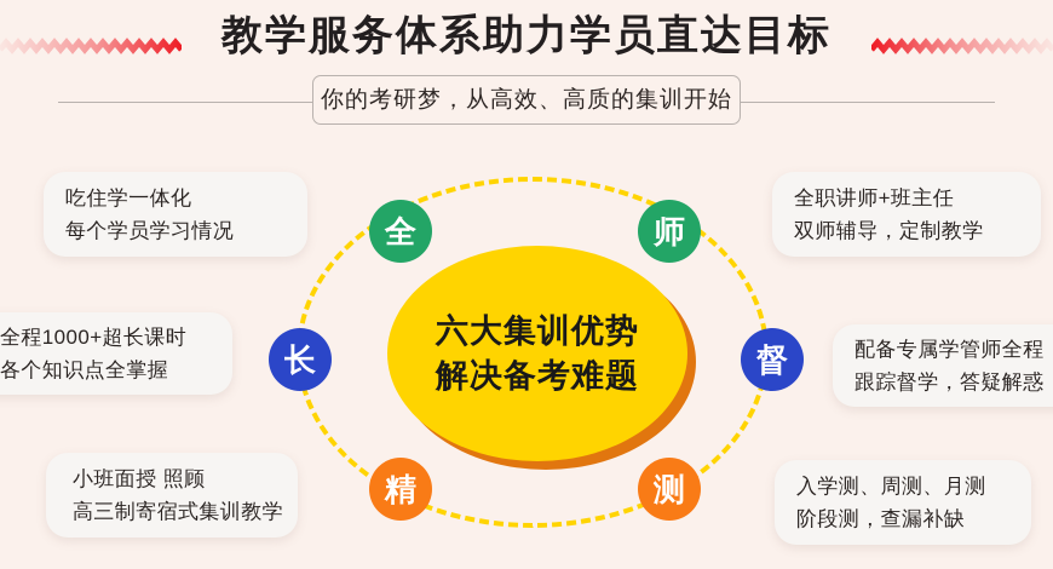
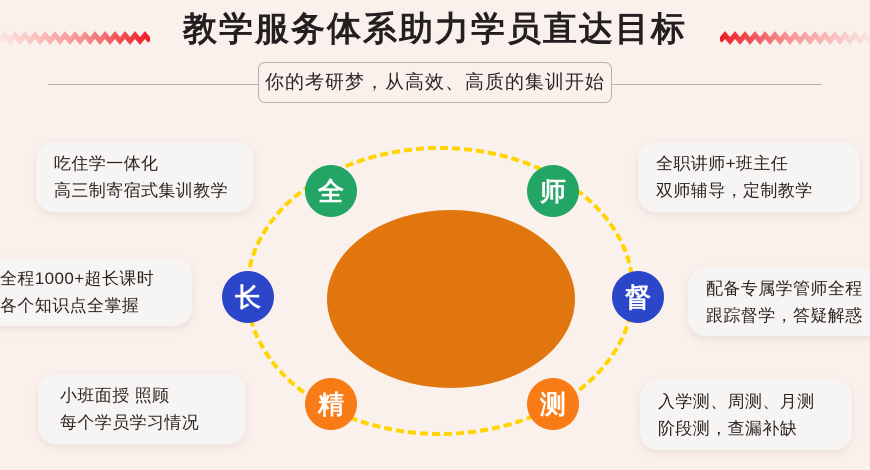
  教学服务体系助力学员直达目标
  你的考研梦，从高效、高质的集训开始
- 六大集训优势
- 解决备考难题
  全
  师
  长
  督
  精
  测
  吃住学一体化
- 每个学员学习情况
+ 高三制寄宿式集训教学
  全程1000+超长课时
  各个知识点全掌握
  小班面授 照顾
- 高三制寄宿式集训教学
+ 每个学员学习情况
  全职讲师+班主任
  双师辅导，定制教学
  配备专属学管师全程
  跟踪督学，答疑解惑
  入学测、周测、月测
  阶段测，查漏补缺
